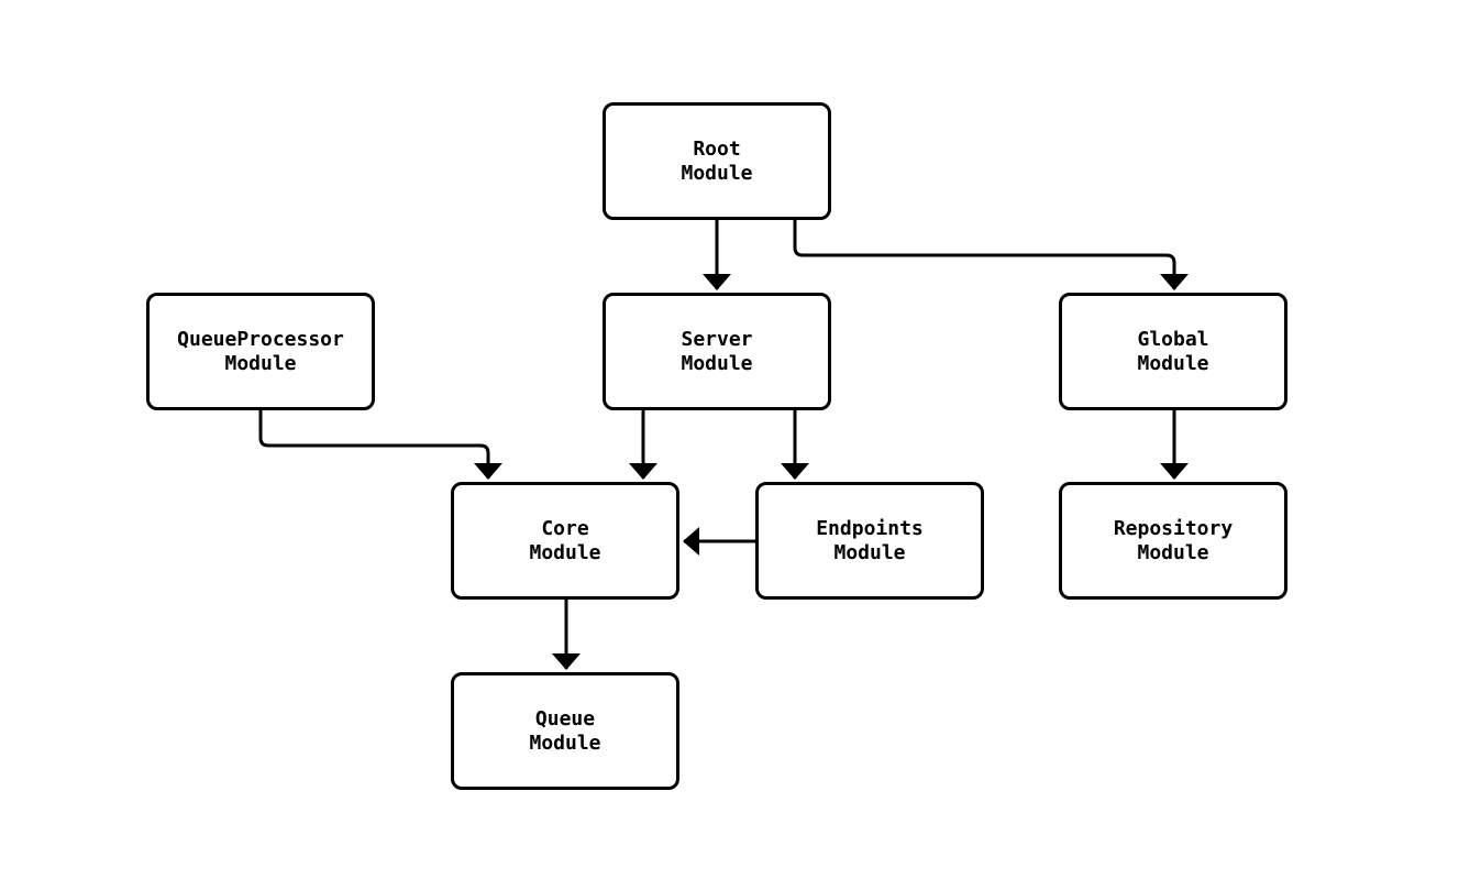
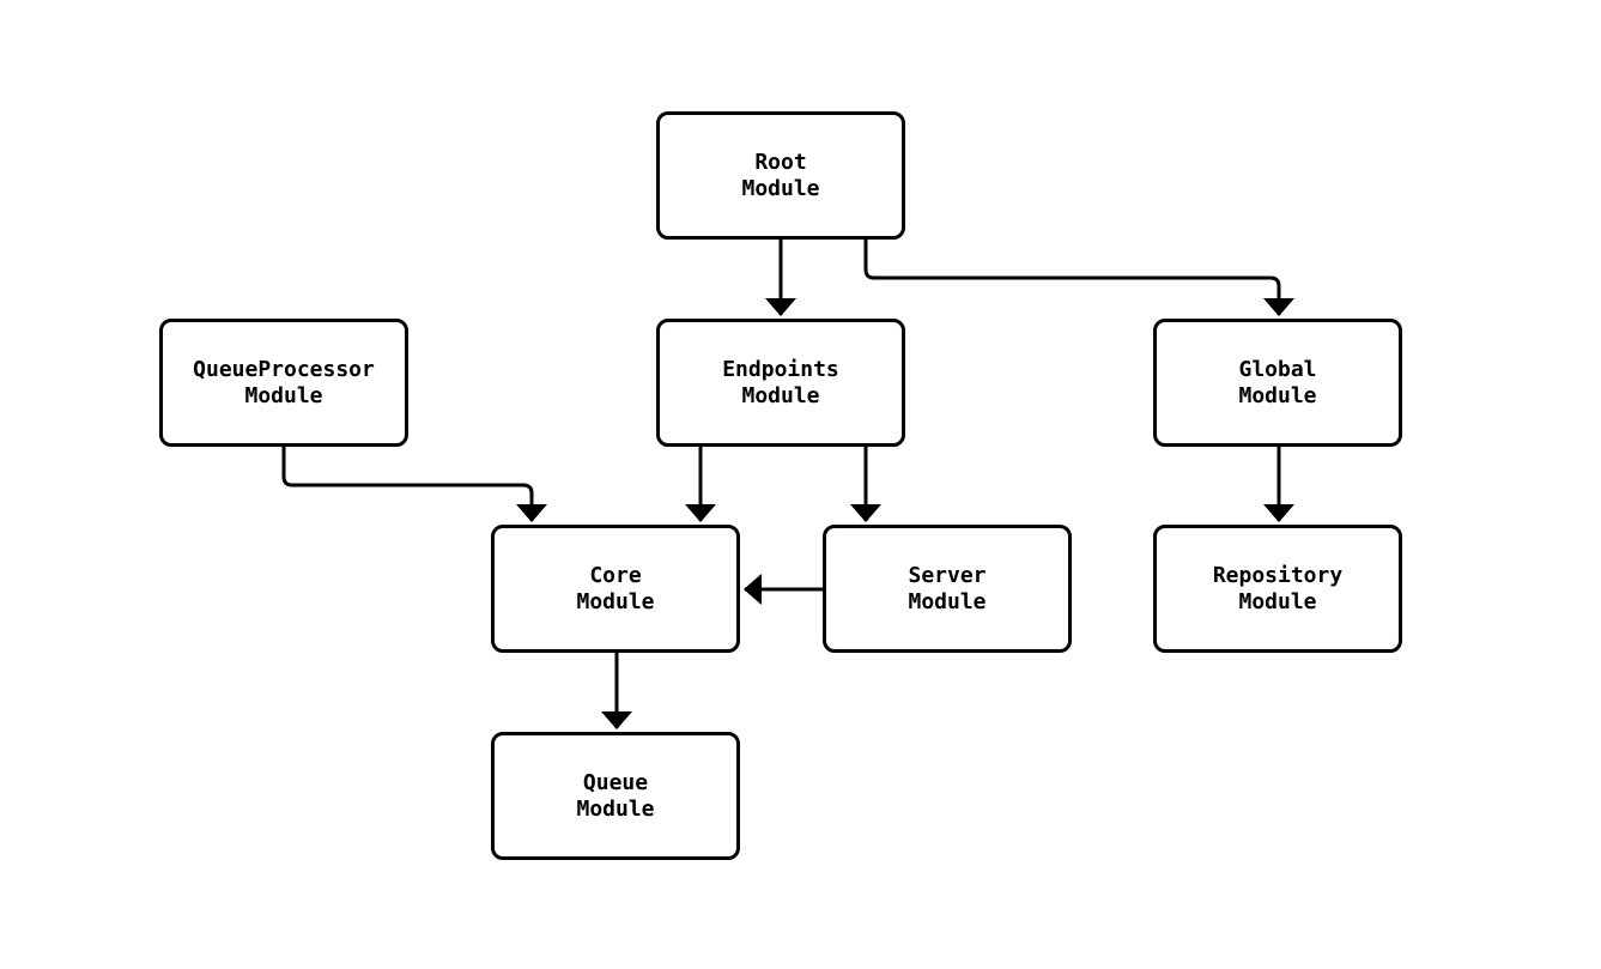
  Root
  Module
  QueueProcessor
  Module
- Server
+ Endpoints
  Module
  Global
  Module
  Core
  Module
- Endpoints
+ Server
  Module
  Repository
  Module
  Queue
  Module
